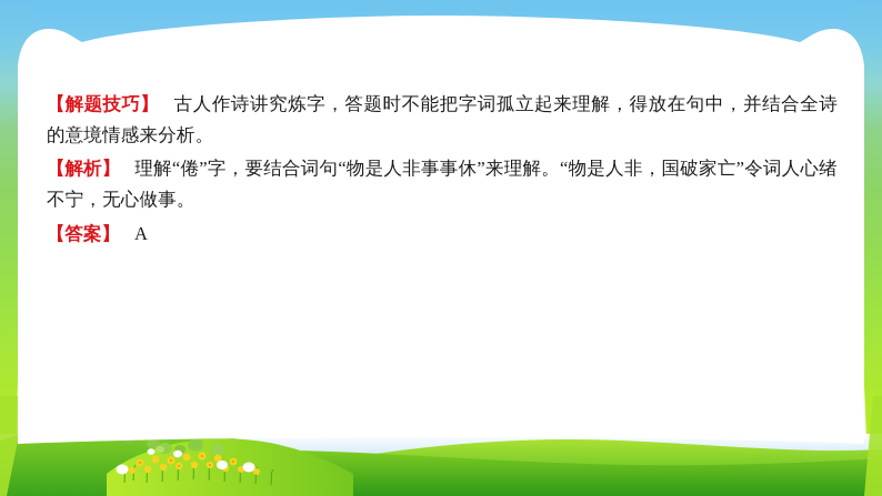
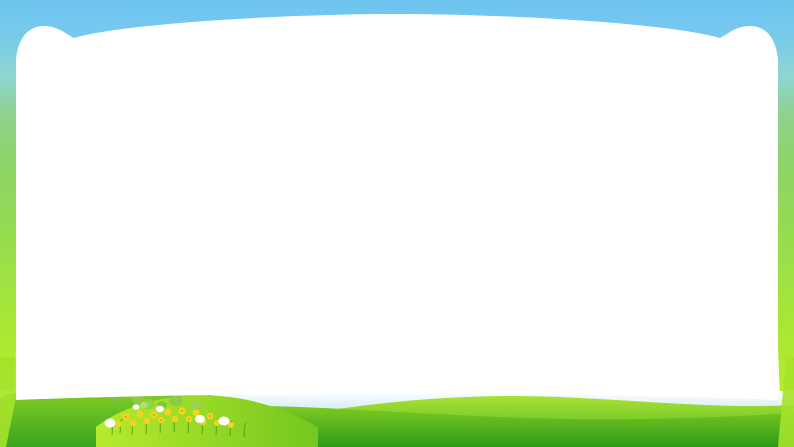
- 【解题技巧】 古人作诗讲究炼字，答题时不能把字词孤立起来理解，得放在句中，并结合全诗的意境情感来分析。
- 【解析】 理解“倦”字，要结合词句“物是人非事事休”来理解。“物是人非，国破家亡”令词人心绪不宁，无心做事。
- 【答案】 A
